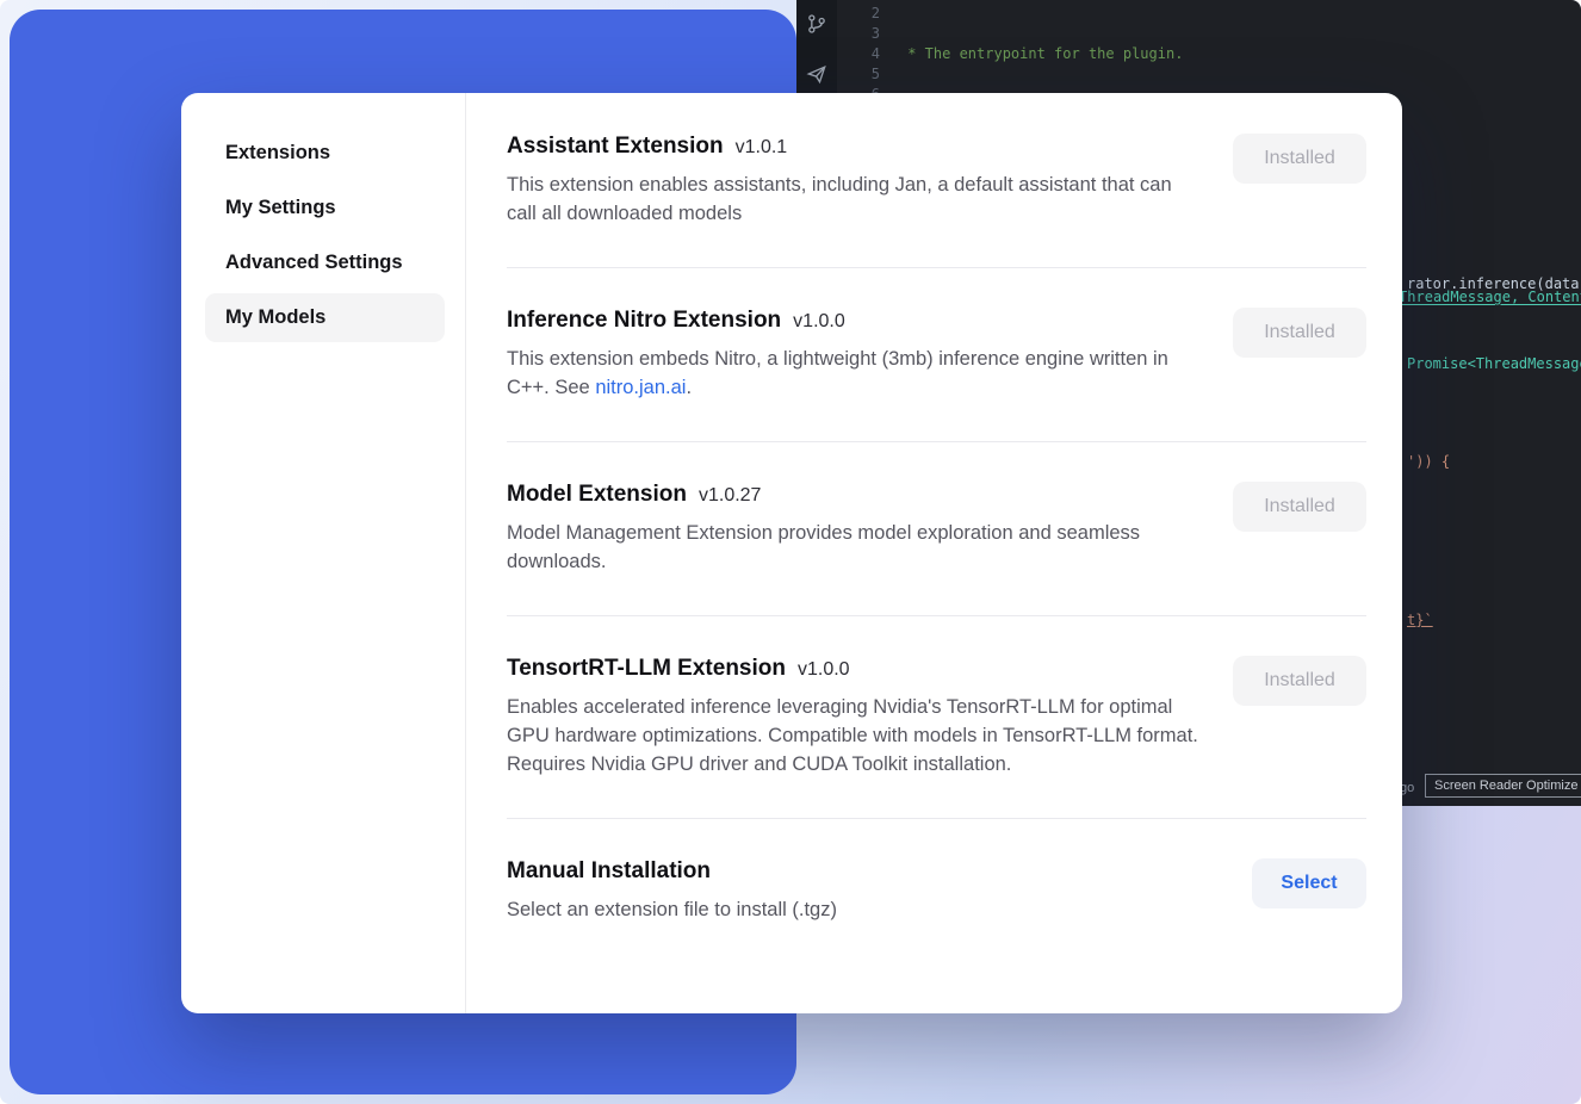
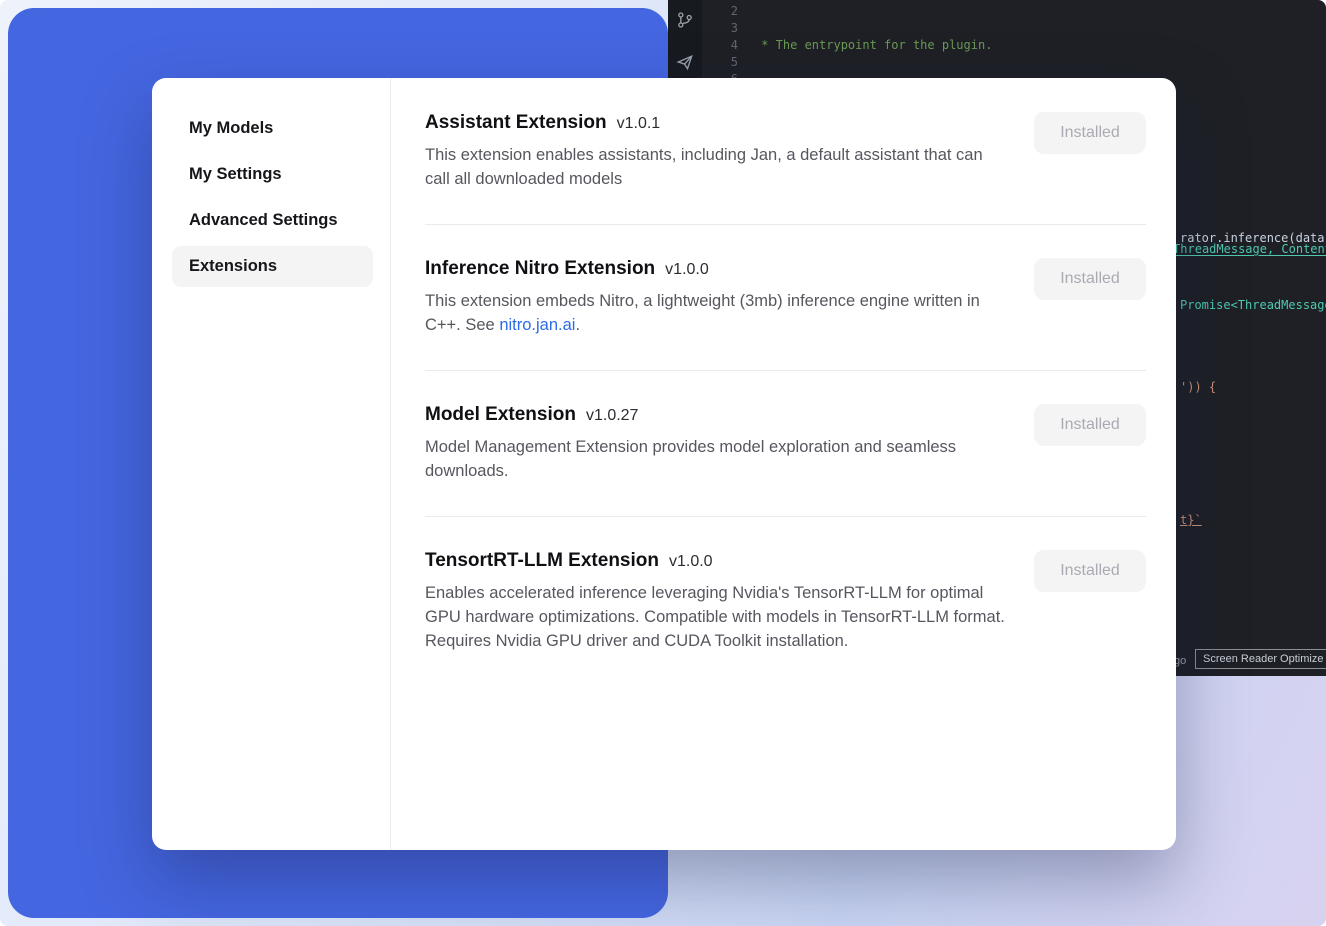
  2
  3
  4
  5
  * The entrypoint for the plugin.
  rator.inference(data
  Promise<ThreadMessag
  ')) {
  t}`
  go
  Screen Reader Optimize
- Extensions
+ My Models
  My Settings
  Advanced Settings
- My Models
+ Extensions
  Assistant Extension v1.0.1
  This extension enables assistants, including Jan, a default assistant that can call all downloaded models
  Installed
  Inference Nitro Extension v1.0.0
  This extension embeds Nitro, a lightweight (3mb) inference engine written in C++. See nitro.jan.ai.
  Installed
  Model Extension v1.0.27
  Model Management Extension provides model exploration and seamless downloads.
  Installed
  TensortRT-LLM Extension v1.0.0
  Enables accelerated inference leveraging Nvidia's TensorRT-LLM for optimal GPU hardware optimizations. Compatible with models in TensorRT-LLM format. Requires Nvidia GPU driver and CUDA Toolkit installation.
  Installed
- Manual Installation
- Select an extension file to install (.tgz)
- Select
